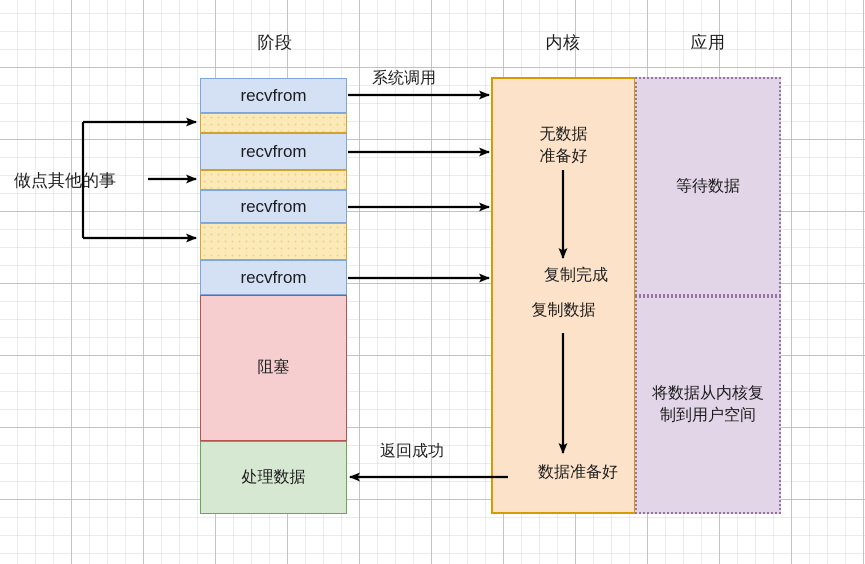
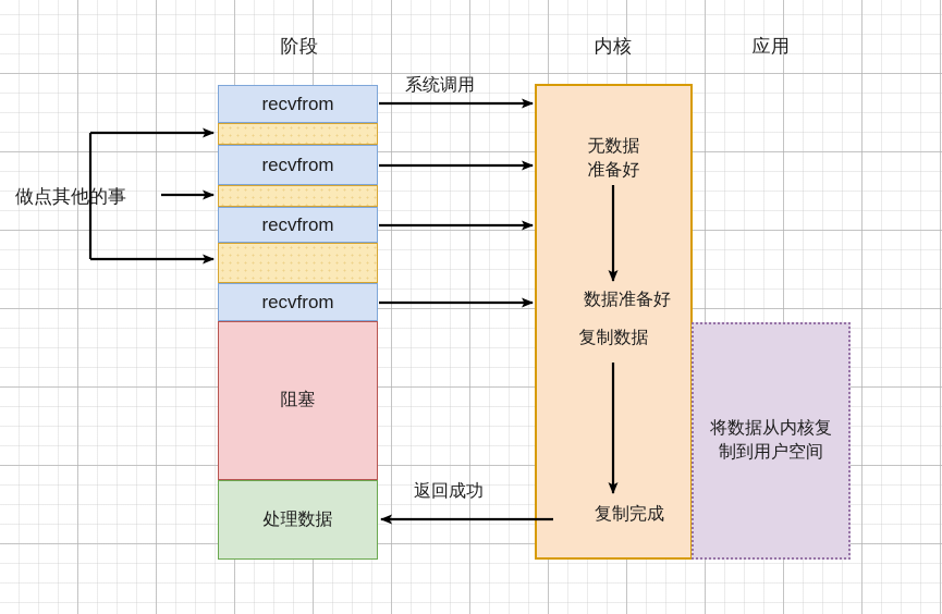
  阶段
  内核
  应用
- 等待数据
  将数据从内核复制到用户空间
  recvfrom
  recvfrom
  recvfrom
  recvfrom
  阻塞
  处理数据
  无数据
  准备好
- 复制完成
+ 数据准备好
  复制数据
- 数据准备好
+ 复制完成
  系统调用
  返回成功
  做点其他的事
